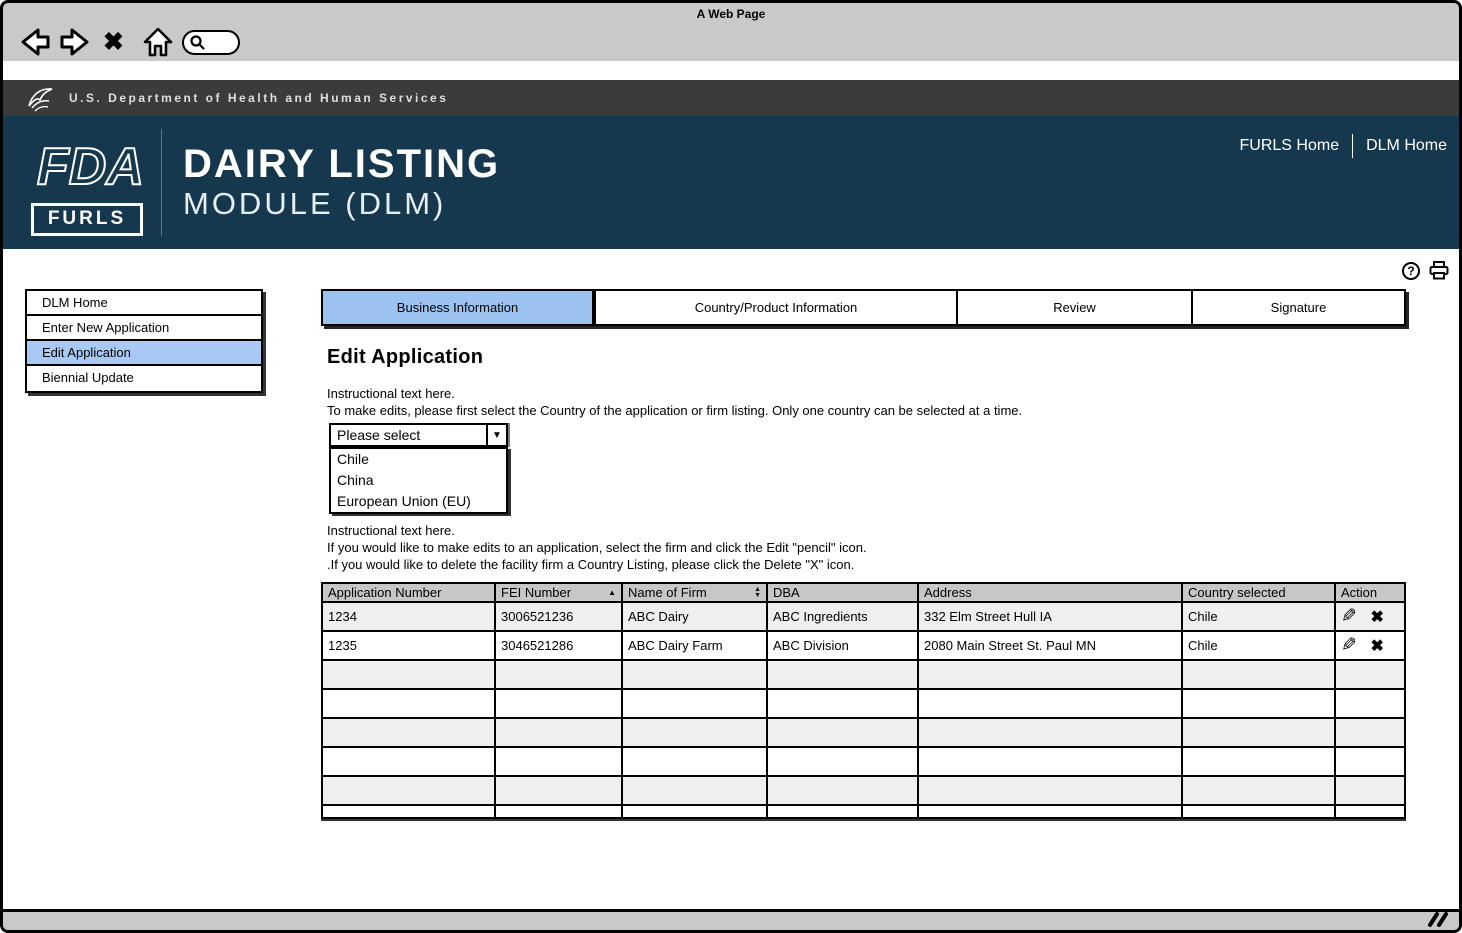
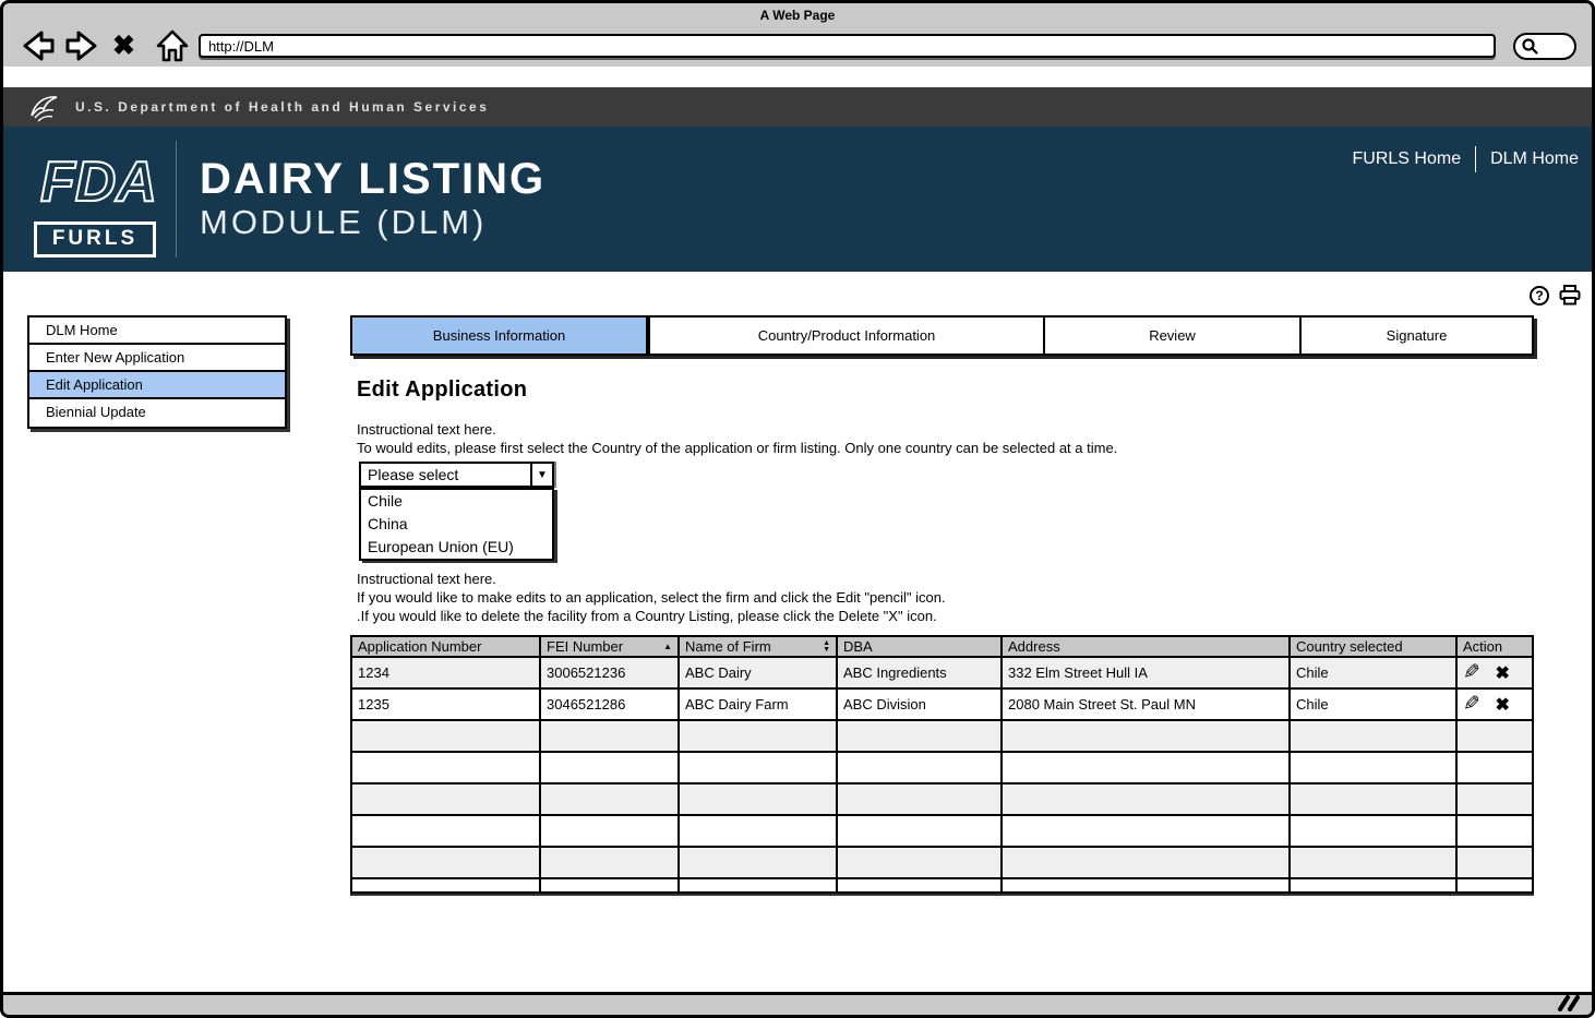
  A Web Page
  ✖
+ http://DLM
  U.S. Department of Health and Human Services
  FDA
  FURLS
  DAIRY LISTING
  MODULE (DLM)
  FURLS Home
  DLM Home
  ?
  DLM Home
  Enter New Application
  Edit Application
  Biennial Update
  Business Information
  Country/Product Information
  Review
  Signature
  Edit Application
  Instructional text here.
- To make edits, please first select the Country of the application or firm listing. Only one country can be selected at a time.
+ To would edits, please first select the Country of the application or firm listing. Only one country can be selected at a time.
  Please select
  ▼
  Chile
  China
  European Union (EU)
  Instructional text here.
  If you would like to make edits to an application, select the firm and click the Edit "pencil" icon.
- .If you would like to delete the facility firm a Country Listing, please click the Delete "X" icon.
+ .If you would like to delete the facility from a Country Listing, please click the Delete "X" icon.
  Application Number	FEI Number ▲	Name of Firm	DBA	Address	Country selected	Action
